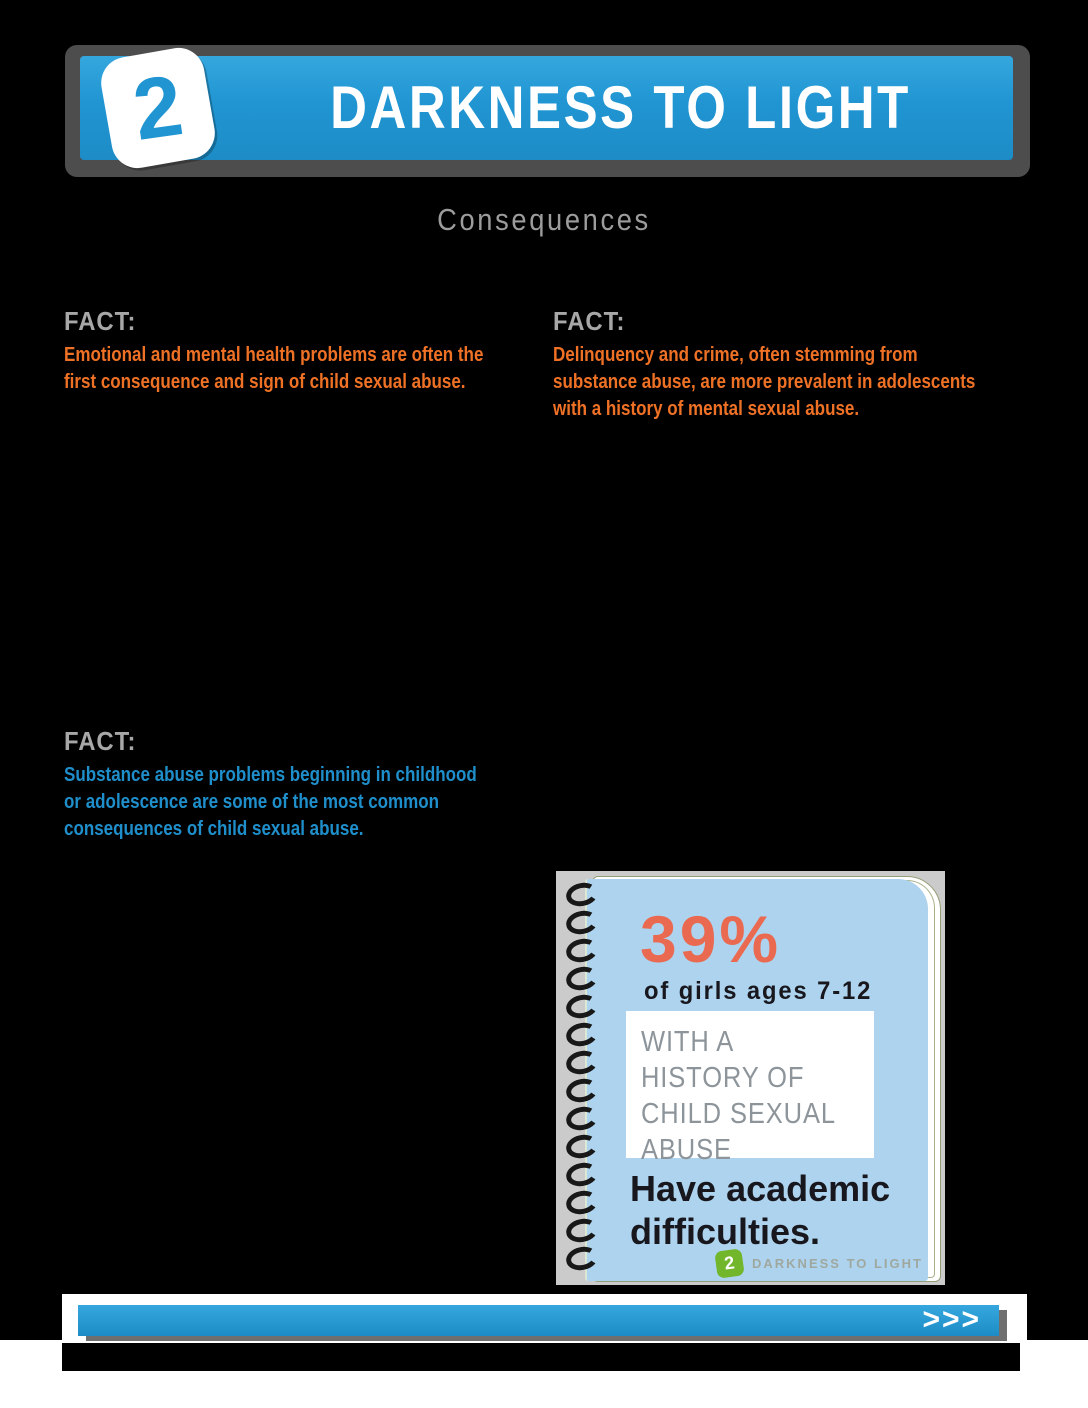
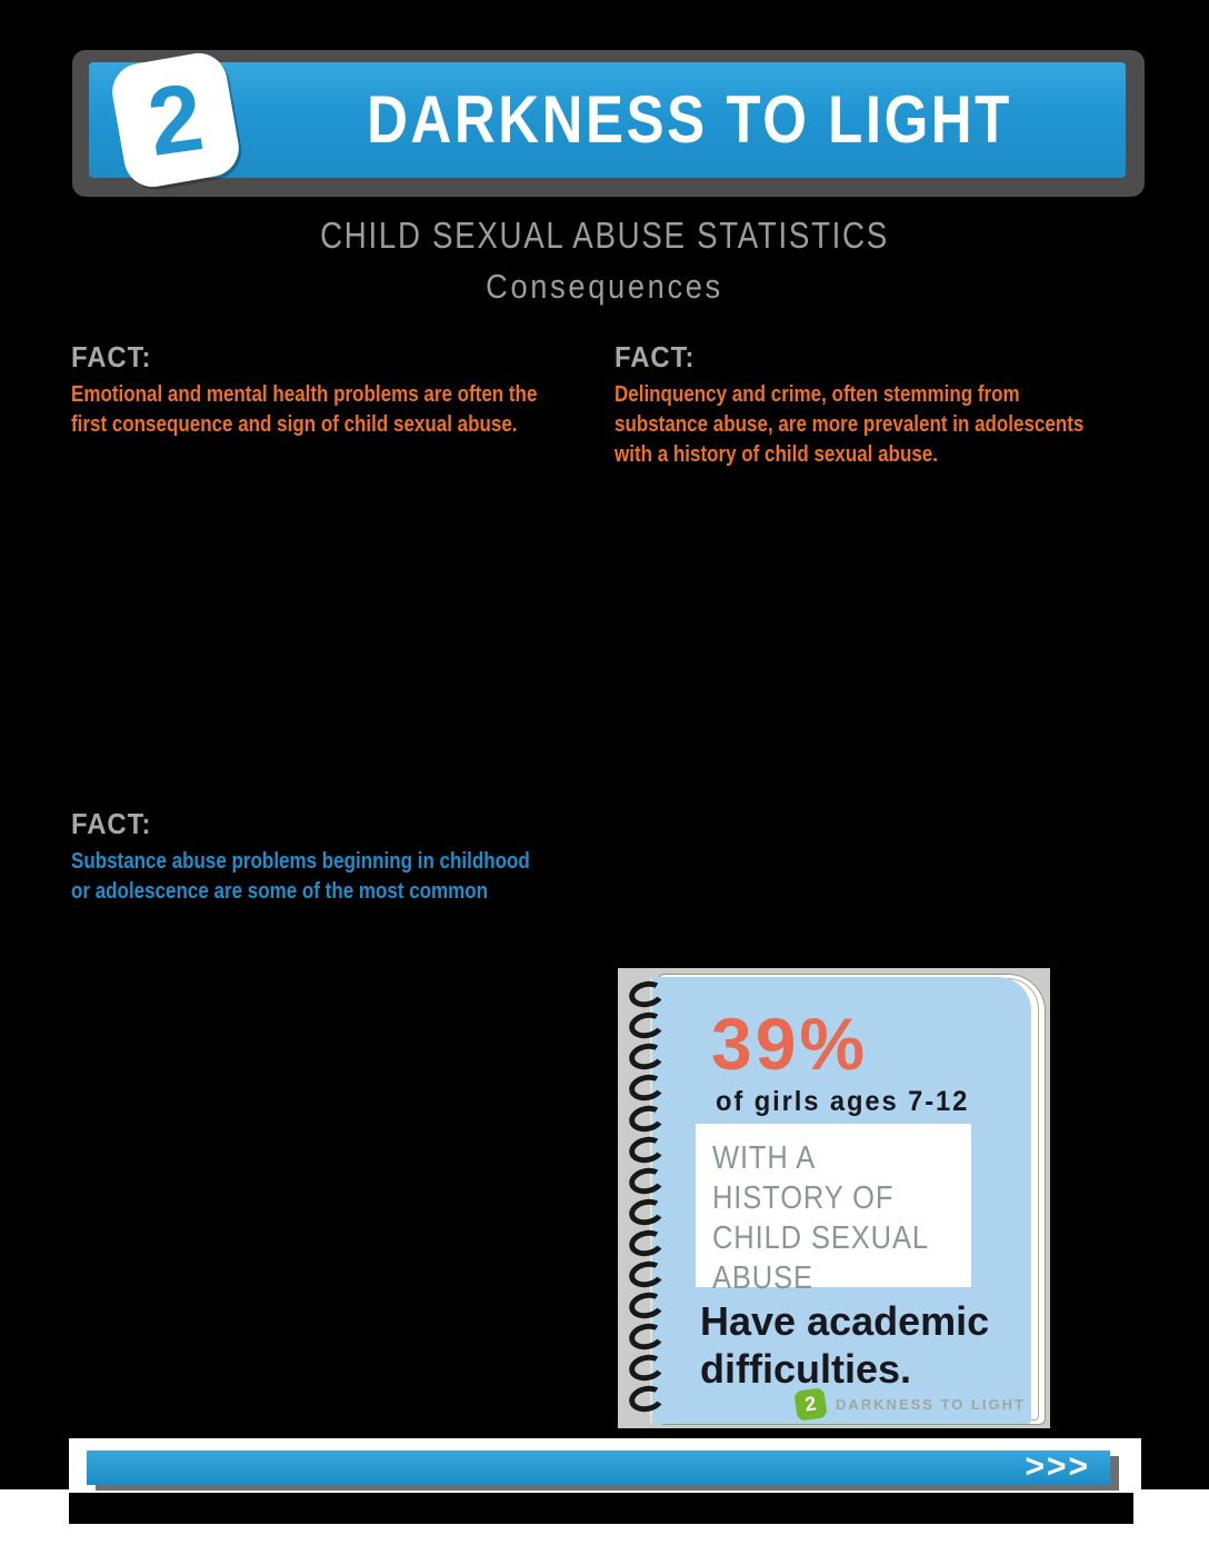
  DARKNESS TO LIGHT
+ CHILD SEXUAL ABUSE STATISTICS
  Consequences
  FACT:
  Emotional and mental health problems are often the
  first consequence and sign of child sexual abuse.
  FACT:
  Delinquency and crime, often stemming from
  substance abuse, are more prevalent in adolescents
- with a history of mental sexual abuse.
+ with a history of child sexual abuse.
  FACT:
  Substance abuse problems beginning in childhood
  or adolescence are some of the most common
- consequences of child sexual abuse.
  39%
  of girls ages 7-12
  WITH A
  HISTORY OF
  CHILD SEXUAL
  ABUSE
  Have academic difficulties.
  DARKNESS TO LIGHT
  >>>
